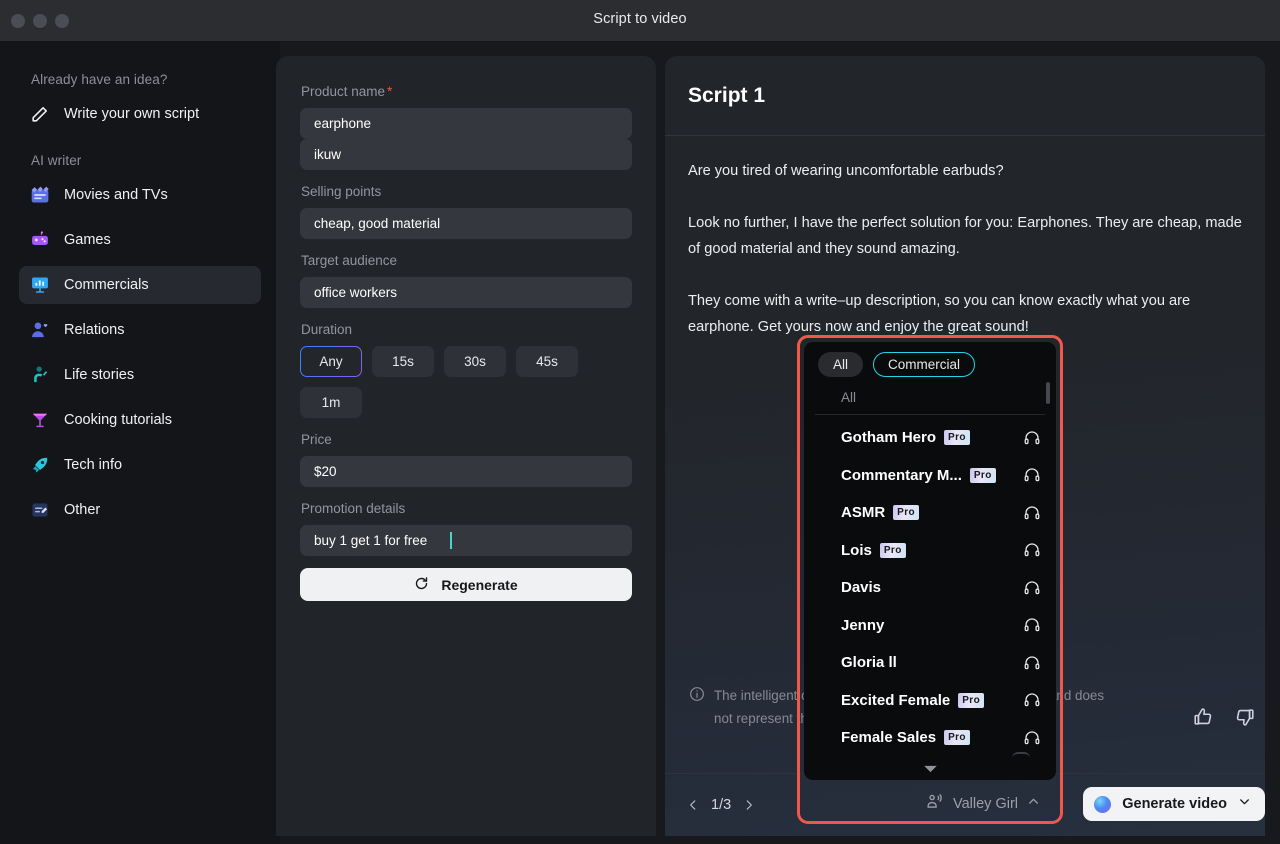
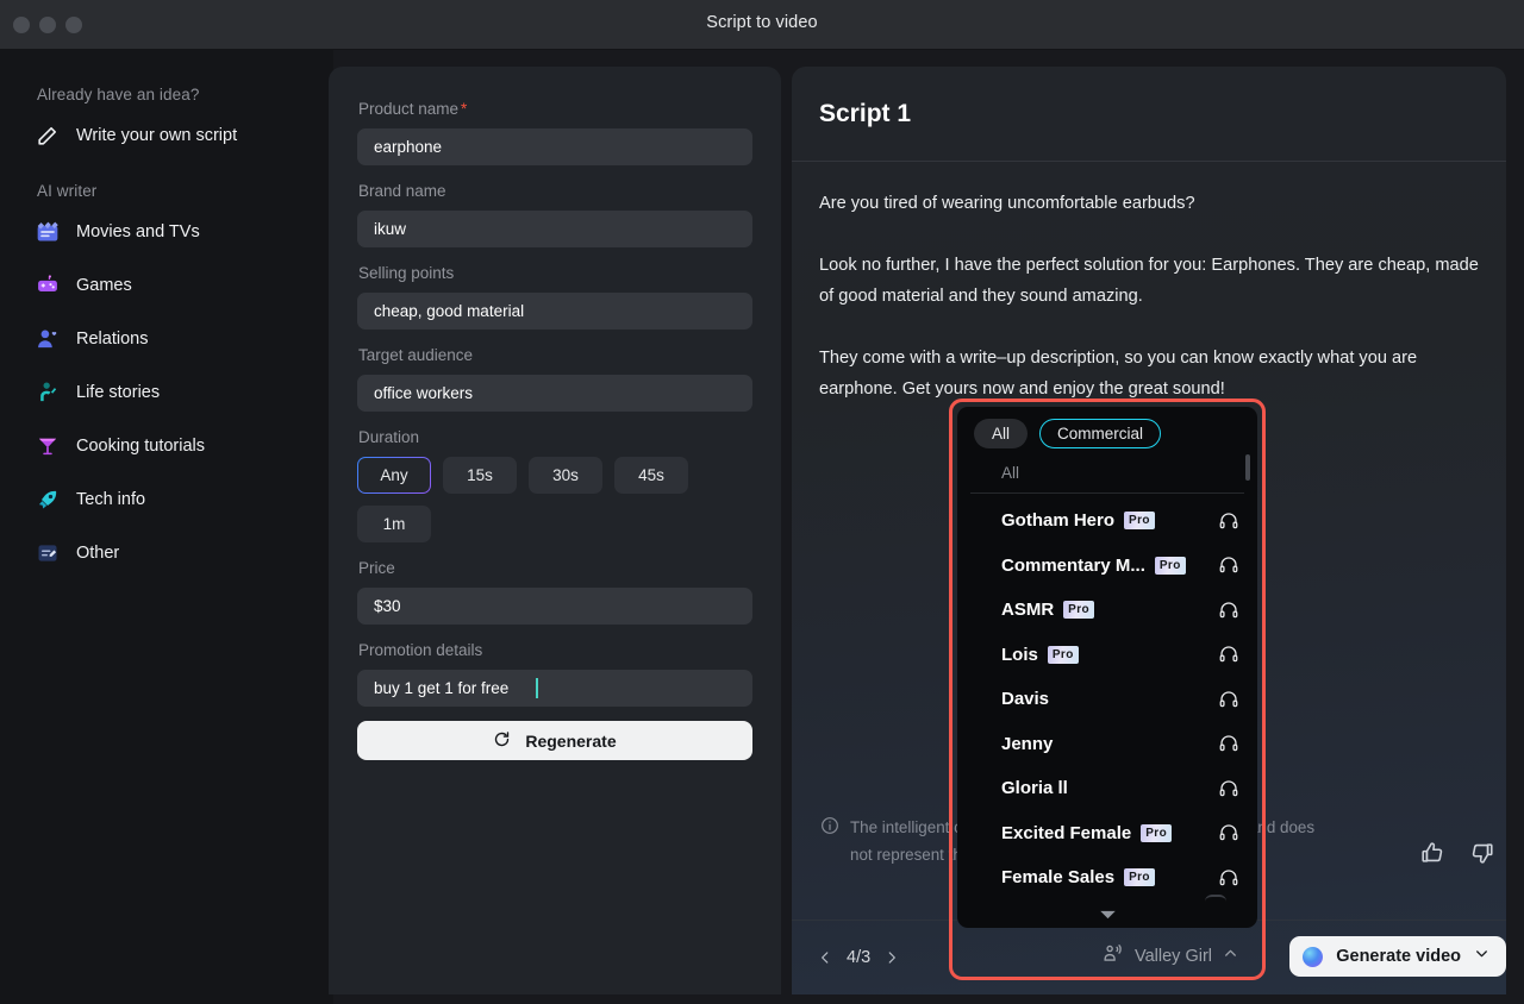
  Script to video
  Already have an idea?
  Write your own script
  AI writer
  Movies and TVs
  Games
- Commercials
  Relations
  Life stories
  Cooking tutorials
  Tech info
  Other
  Product name *
  earphone
+ Brand name
  ikuw
  Selling points
  cheap, good material
  Target audience
  office workers
  Duration
  Any
  15s
  30s
  45s
  1m
  Price
- $20
+ $30
  Promotion details
  buy 1 get 1 for free
  Regenerate
  Script 1
  Are you tired of wearing uncomfortable earbuds?
  Look no further, I have the perfect solution for you: Earphones. They are cheap, made of good material and they sound amazing.
  They come with a write–up description, so you can know exactly what you are earphone. Get yours now and enjoy the great sound!
- 1/3
+ 4/3
  Valley Girl
  Generate video
  All
  Commercial
  All
  Gotham Hero
  Pro
  Commentary M...
  Pro
  ASMR
  Pro
  Lois
  Pro
  Davis
  Jenny
  Gloria ll
  Excited Female
  Pro
  Female Sales
  Pro
